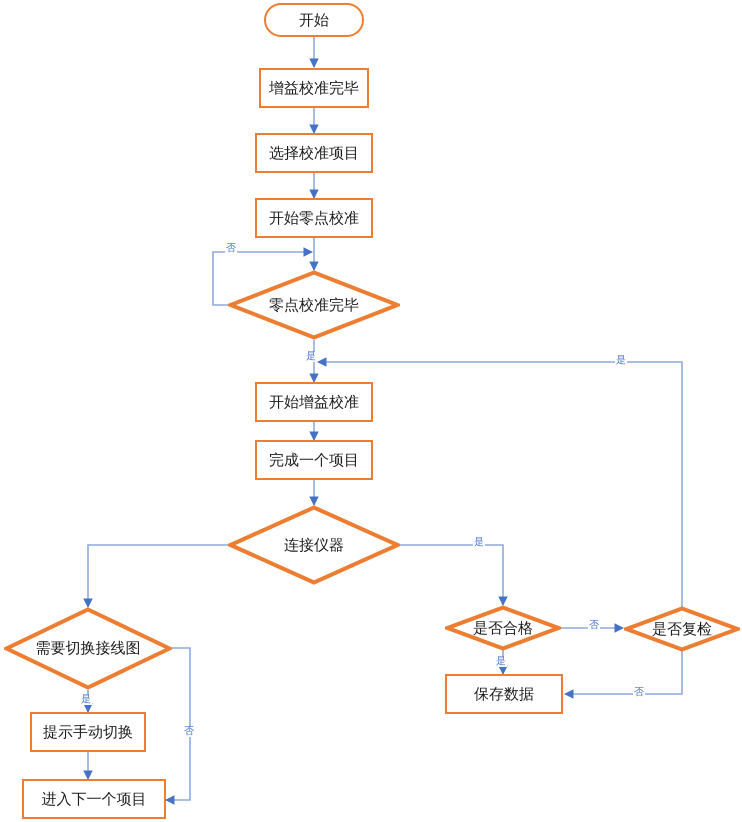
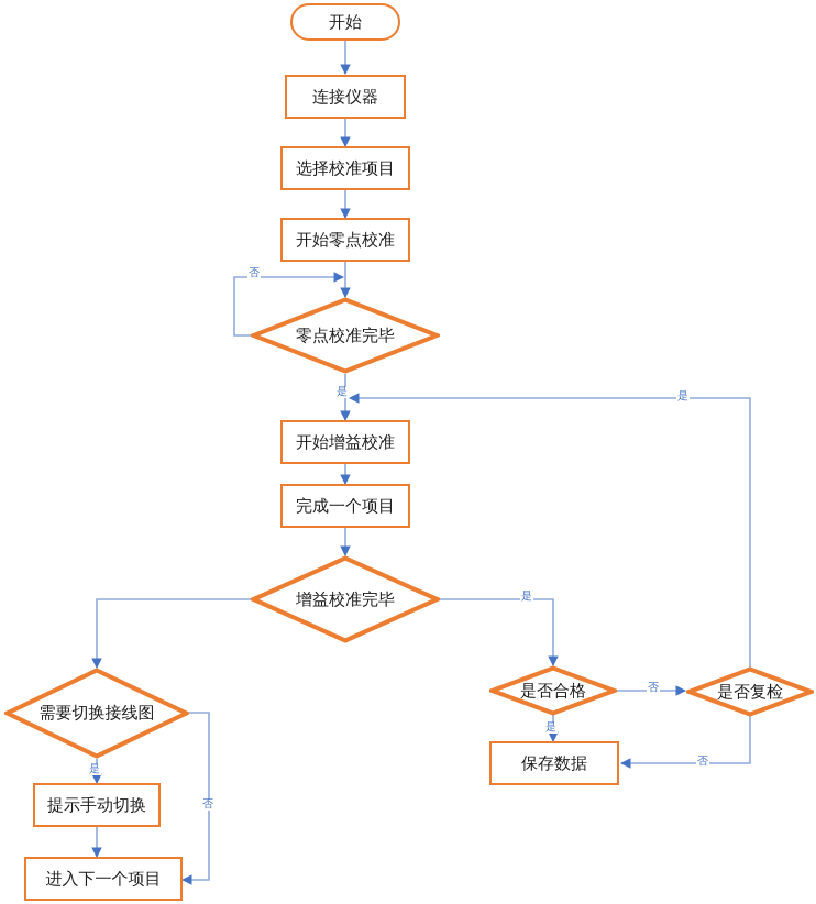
  开始
- 增益校准完毕
+ 连接仪器
  选择校准项目
  开始零点校准
  零点校准完毕
  开始增益校准
  完成一个项目
- 连接仪器
+ 增益校准完毕
  需要切换接线图
  提示手动切换
  进入下一个项目
  是否合格
  保存数据
  是否复检
  否
  是
  是
  是
  是
  否
  是
  否
  否
